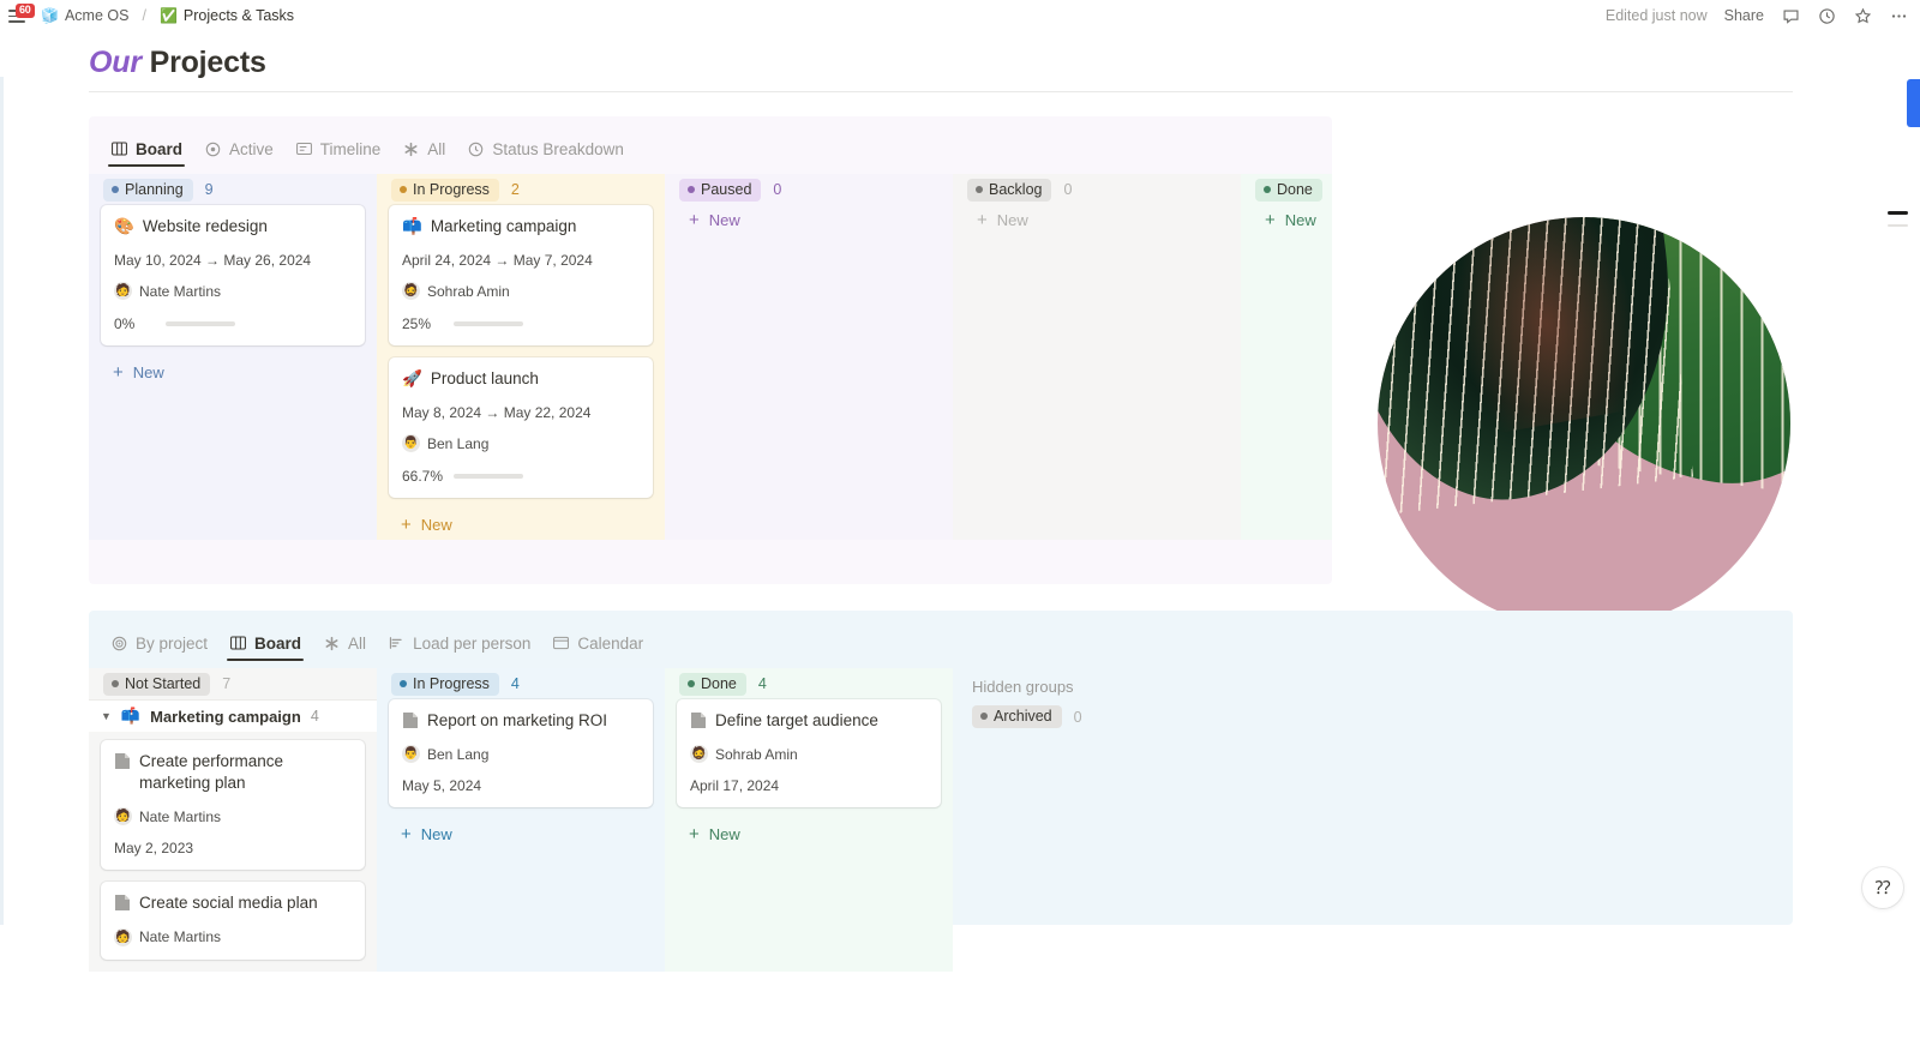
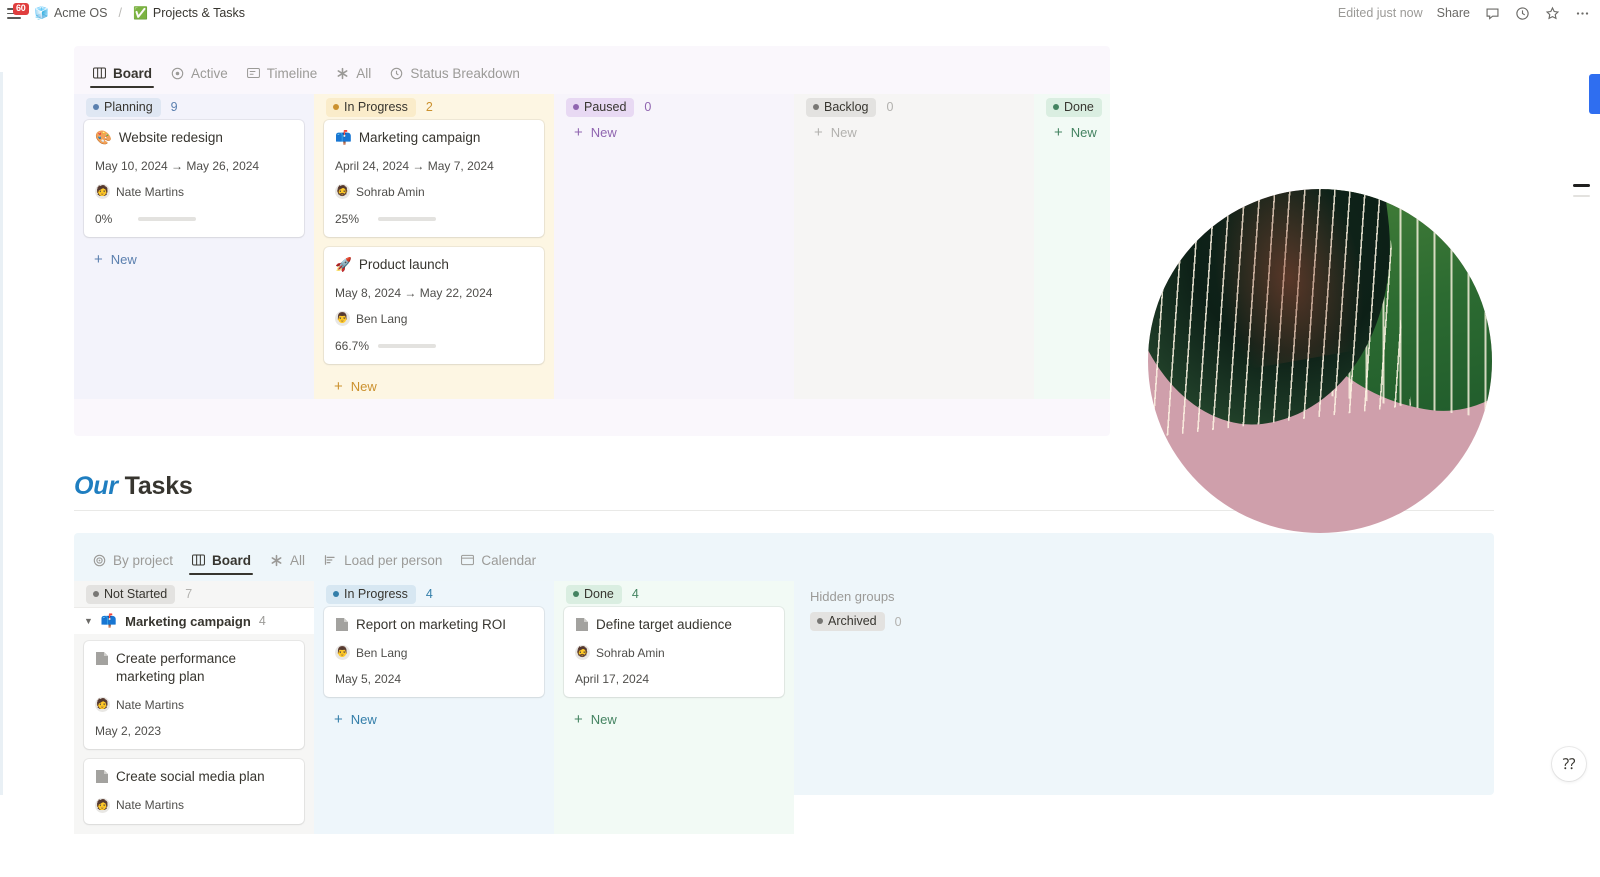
  60
  🧊
  Acme OS
  /
  ✅
  Projects & Tasks
  Edited just now
  Share
- Our Projects
  Board
  Active
  Timeline
  All
  Status Breakdown
  Planning
  9
  🎨
  Website redesign
  May 10, 2024 → May 26, 2024
  🧑
  Nate Martins
  0%
  +
  New
  In Progress
  2
  📫
  Marketing campaign
  April 24, 2024 → May 7, 2024
  🧔
  Sohrab Amin
  25%
  🚀
  Product launch
  May 8, 2024 → May 22, 2024
  👨
  Ben Lang
  66.7%
  +
  New
  Paused
  0
  +
  New
  Backlog
  0
  +
  New
  Done
  +
  New
+ Our Tasks
  By project
  Board
  All
  Load per person
  Calendar
  Not Started
  7
  ▼
  📫
  Marketing campaign
  4
  Create performance marketing plan
  🧑
  Nate Martins
  May 2, 2023
  Create social media plan
  🧑
  Nate Martins
  In Progress
  4
  Report on marketing ROI
  👨
  Ben Lang
  May 5, 2024
  +
  New
  Done
  4
  Define target audience
  🧔
  Sohrab Amin
  April 17, 2024
  +
  New
  Hidden groups
  Archived
  0
  ⁇
